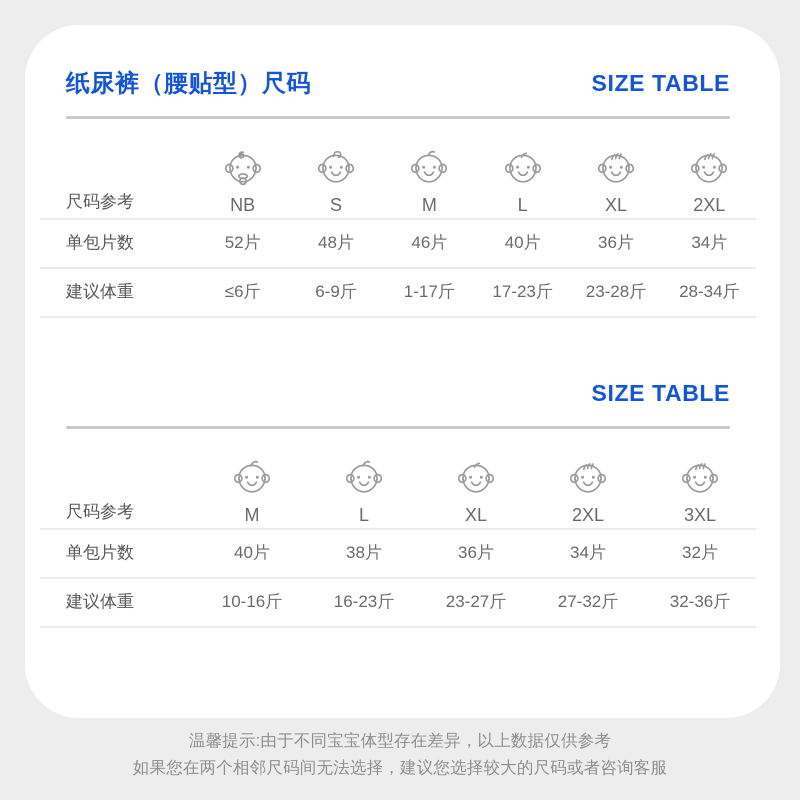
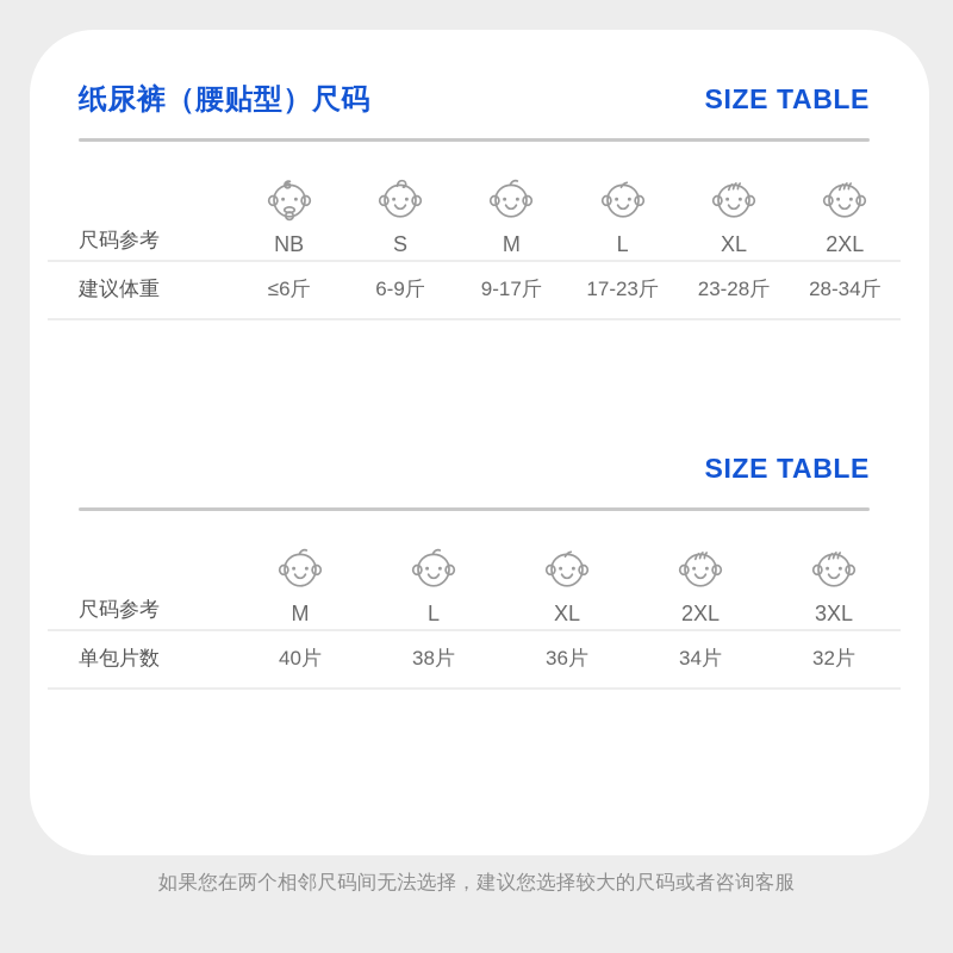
  纸尿裤（腰贴型）尺码
  SIZE TABLE
  尺码参考	NB	S	M	L	XL	2XL
- 单包片数	52片	48片	46片	40片	36片	34片
- 建议体重	≤6斤	6-9斤	1-17斤	17-23斤	23-28斤	28-34斤
+ 建议体重	≤6斤	6-9斤	9-17斤	17-23斤	23-28斤	28-34斤
  SIZE TABLE
  尺码参考	M	L	XL	2XL	3XL
  单包片数	40片	38片	36片	34片	32片
- 建议体重	10-16斤	16-23斤	23-27斤	27-32斤	32-36斤
- 温馨提示:由于不同宝宝体型存在差异，以上数据仅供参考
  如果您在两个相邻尺码间无法选择，建议您选择较大的尺码或者咨询客服
